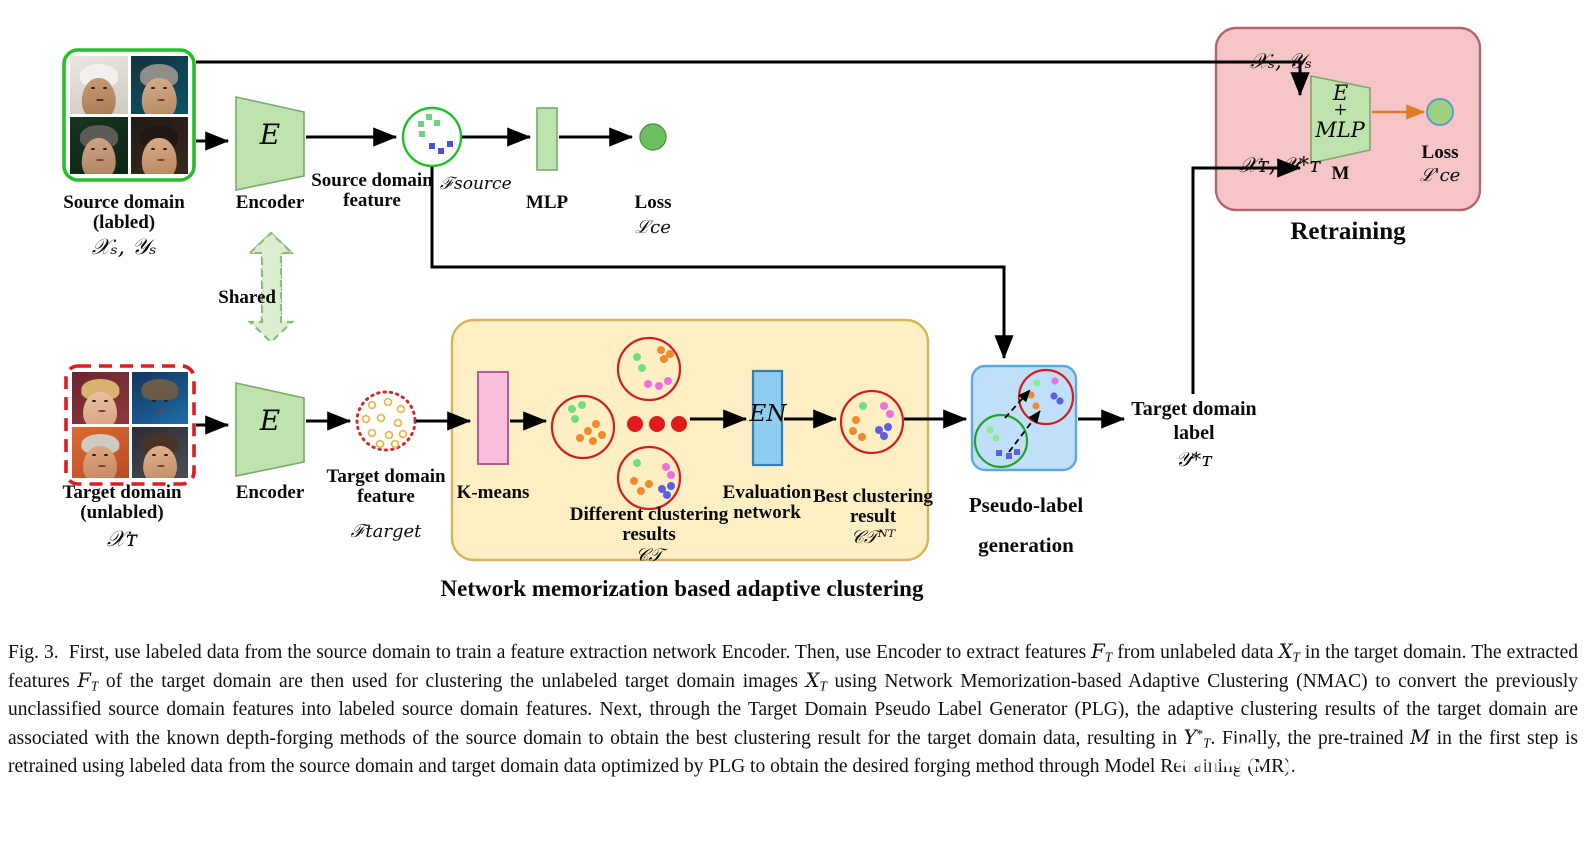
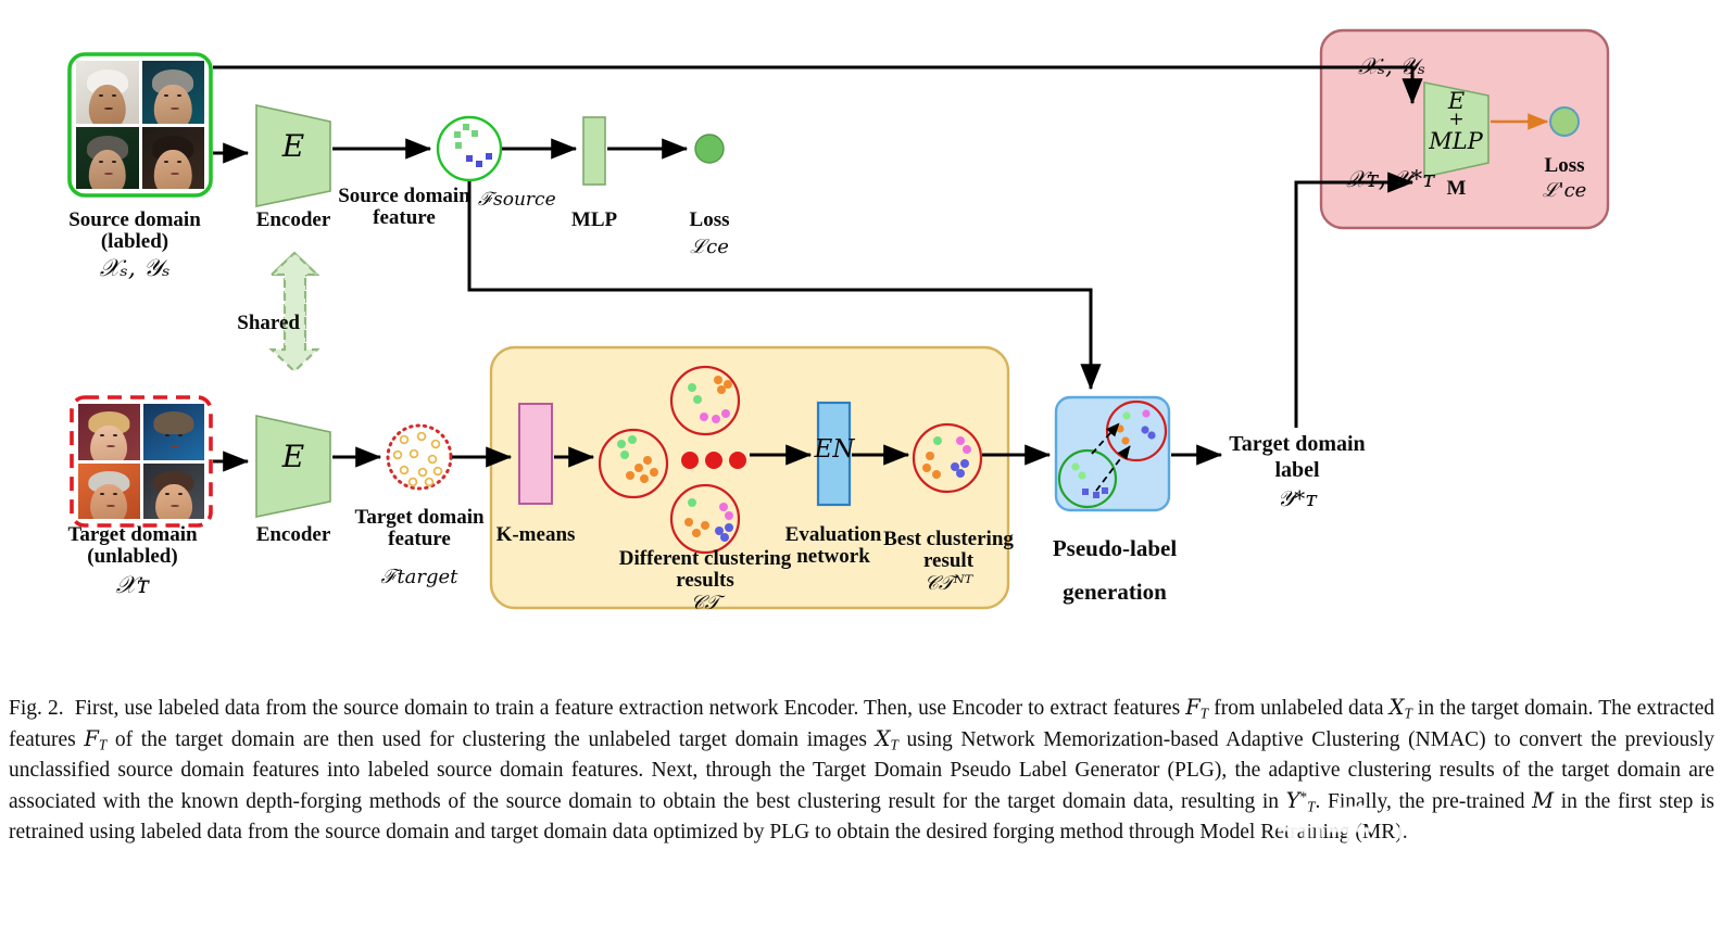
  E
  E
  Encoder
  Encoder
  Source domain
  (labled)
  𝒳ₛ, 𝒴ₛ
  Target domain
  (unlabled)
  𝒳ᴛ
  Shared
  Source domain
  feature
  ℱsource
  Target domain
  feature
  ℱtarget
  MLP
  Loss
  ℒce
  K-means
  Different clustering
  results
  𝒞𝒯
  EN
  Evaluation
  network
  Best clustering
  result
  𝒞𝒯ᴺᵀ
- Network memorization based adaptive clustering
  Pseudo-label
  generation
  Target domain
  label
  𝒴*ᴛ
  𝒳ₛ, 𝒴ₛ
  𝒳ᴛ, 𝒴*ᴛ
  E
  +
  MLP
  M
  Loss
  ℒ'ce
- Retraining
- Fig. 3. First, use labeled data from the source domain to train a feature extraction network Encoder. Then, use Encoder to extract features FT from unlabeled data XT in the target domain. The extracted features FT of the target domain are then used for clustering the unlabeled target domain images XT using Network Memorization-based Adaptive Clustering (NMAC) to convert the previously unclassified source domain features into labeled source domain features. Next, through the Target Domain Pseudo Label Generator (PLG), the adaptive clustering results of the target domain are associated with the known depth-forging methods of the source domain to obtain the best clustering result for the target domain data, resulting in Y*T. Finally, the pre-trained M in the first step is retrained using labeled data from the source domain and target domain data optimized by PLG to obtain the desired forging method through Model Retraining (MR).
+ Fig. 2. First, use labeled data from the source domain to train a feature extraction network Encoder. Then, use Encoder to extract features FT from unlabeled data XT in the target domain. The extracted features FT of the target domain are then used for clustering the unlabeled target domain images XT using Network Memorization-based Adaptive Clustering (NMAC) to convert the previously unclassified source domain features into labeled source domain features. Next, through the Target Domain Pseudo Label Generator (PLG), the adaptive clustering results of the target domain are associated with the known depth-forging methods of the source domain to obtain the best clustering result for the target domain data, resulting in Y*T. Finally, the pre-trained M in the first step is retrained using labeled data from the source domain and target domain data optimized by PLG to obtain the desired forging method through Model Retraining (MR).
  知乎 @Echo
